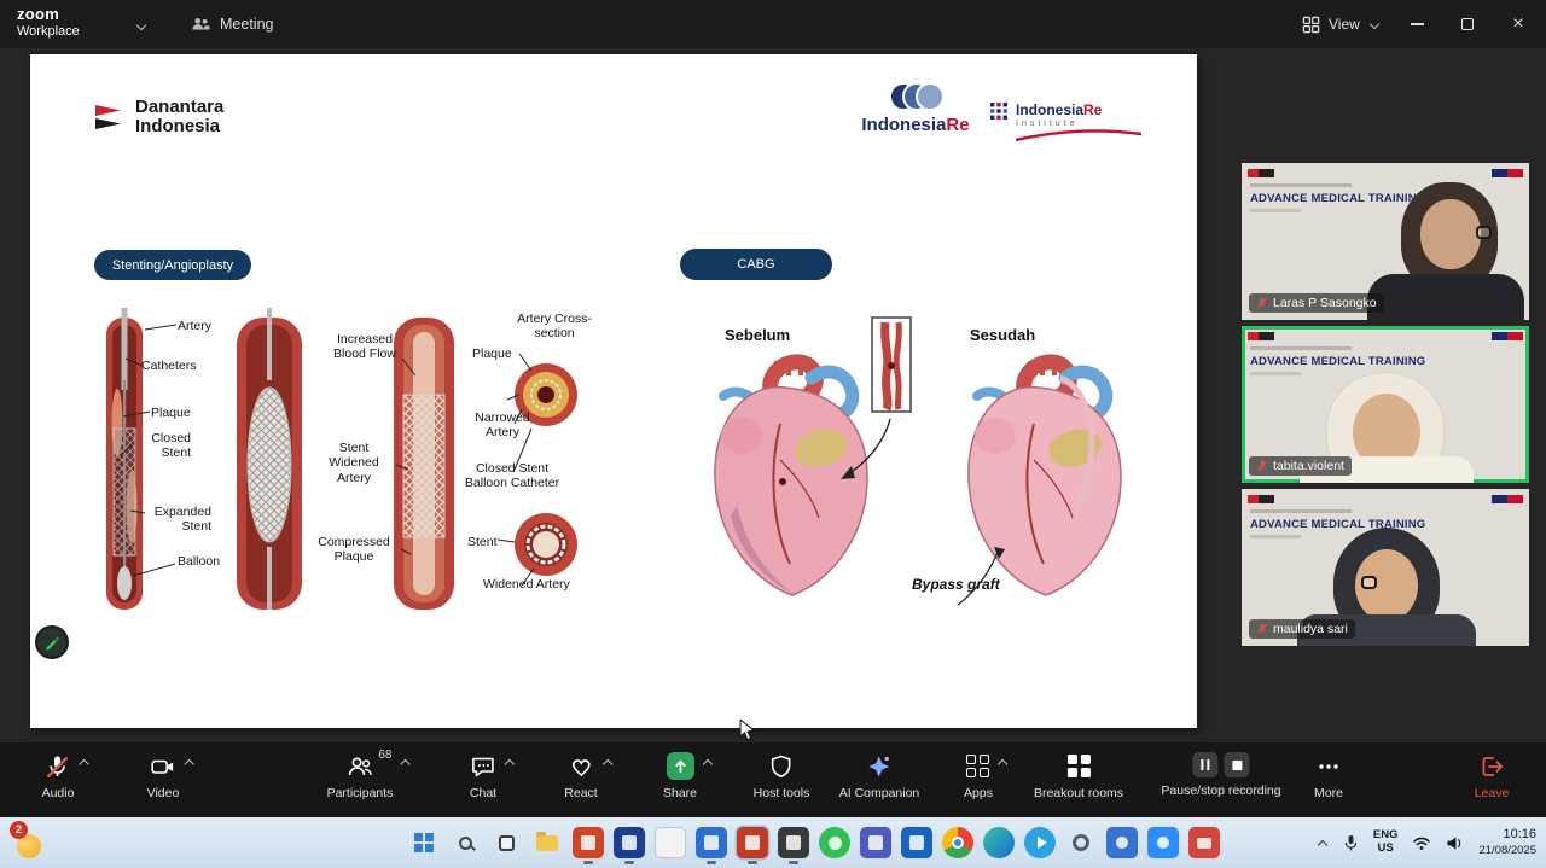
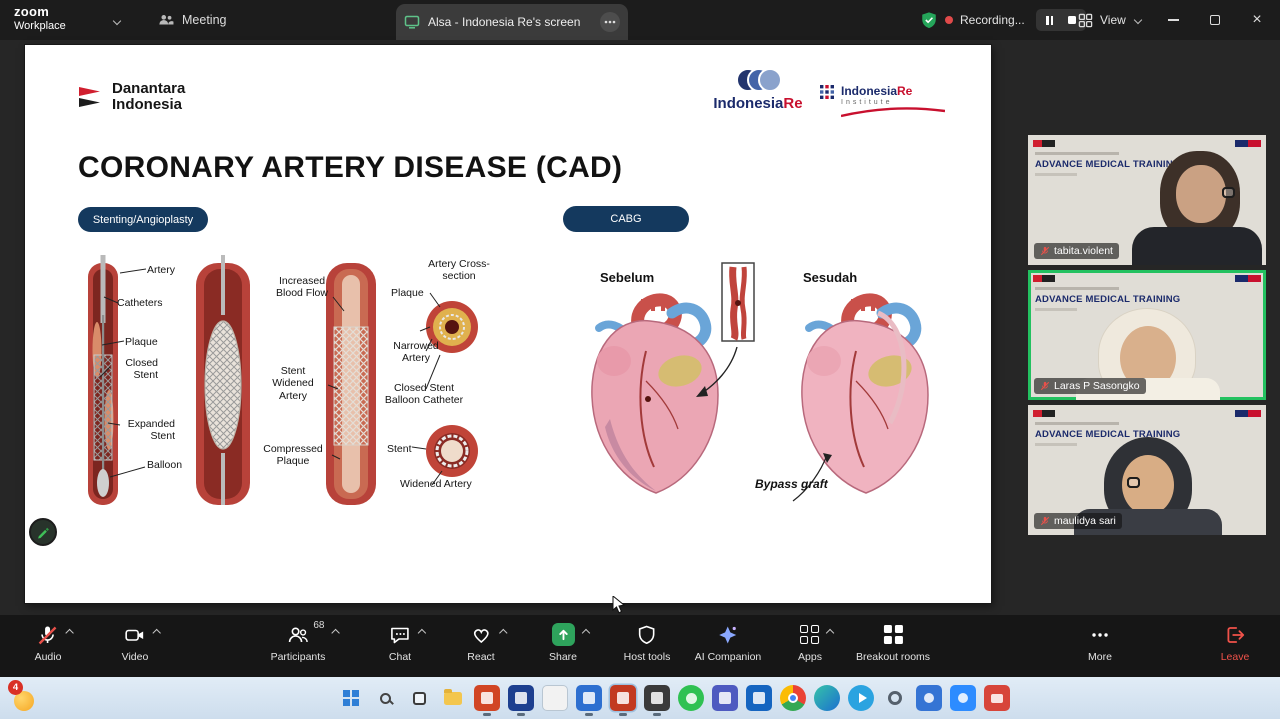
  zoom
  Workplace
  Meeting
+ Alsa - Indonesia Re's screen
+ Recording...
  View
  ×
  Danantara
  Indonesia
  IndonesiaRe
  IndonesiaRe
+ CORONARY ARTERY DISEASE (CAD)
  Stenting/Angioplasty
  CABG
  Artery
  Catheters
  Plaque
  Closed Stent
  Expanded Stent
  Balloon
  Increased Blood Flow
  Stent Widened Artery
  Compressed Plaque
  Artery Cross-section
  Plaque
  Narrowed Artery
  Closed Stent Balloon Catheter
  Stent
  Widened Artery
  Sebelum
  Sesudah
  Bypass graft
  ADVANCE MEDICAL TRAINI
- Laras P Sasongko
+ tabita.violent
  ADVANCE MEDICAL TRAINING
- tabita.violent
+ Laras P Sasongko
  ADVANCE MEDICAL TRAINING
  maulidya sari
  Audio
  Video
  68
  Participants
  Chat
  React
  Share
  Host tools
  AI Companion
  Apps
  Breakout rooms
- Pause/stop recording
  More
  Leave
- 2
+ 4
- ENG
- US
- 10:16
- 21/08/2025
